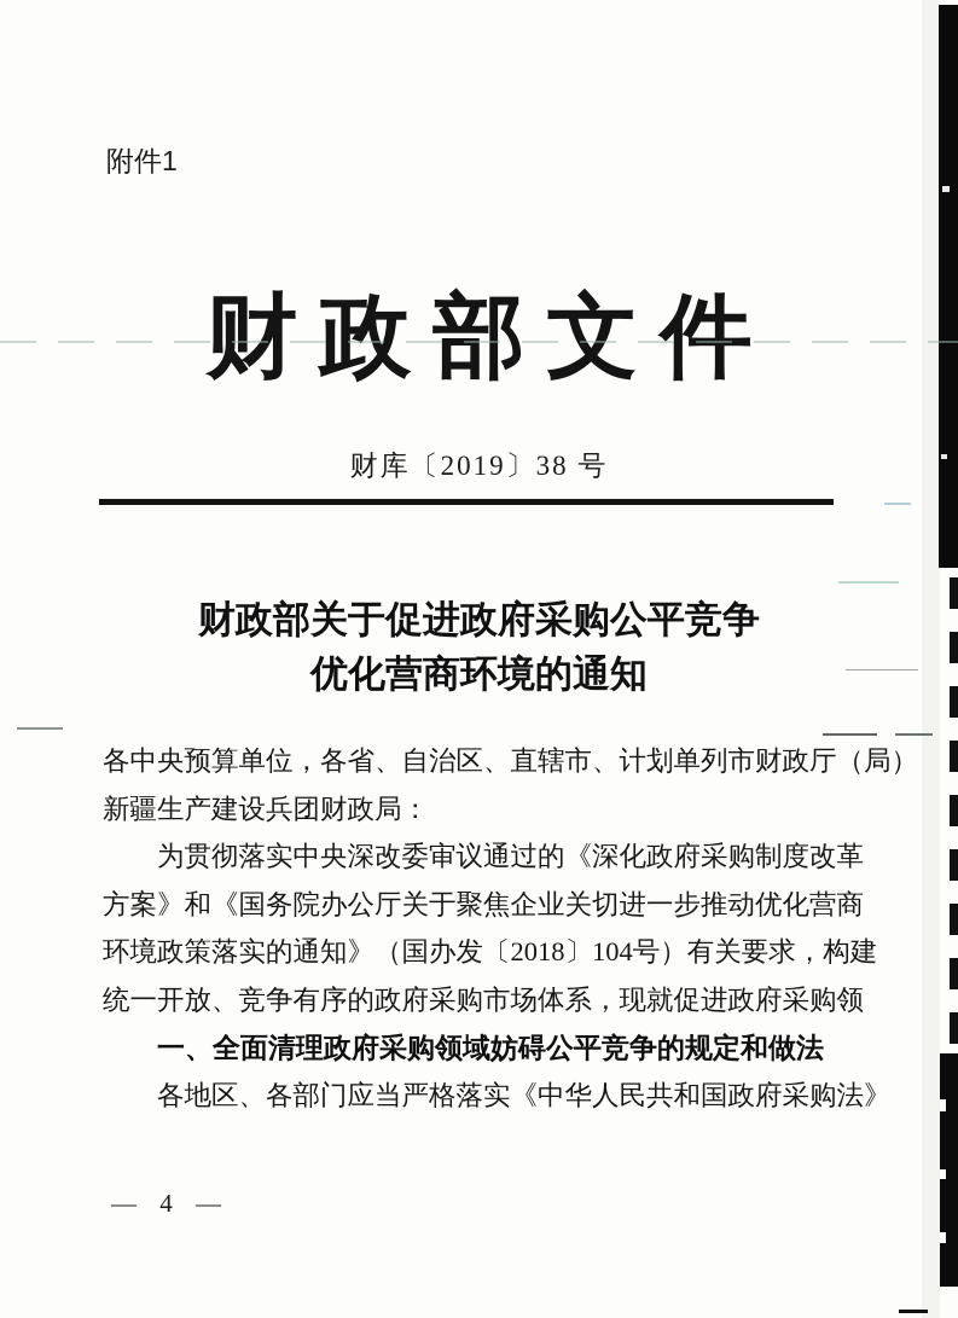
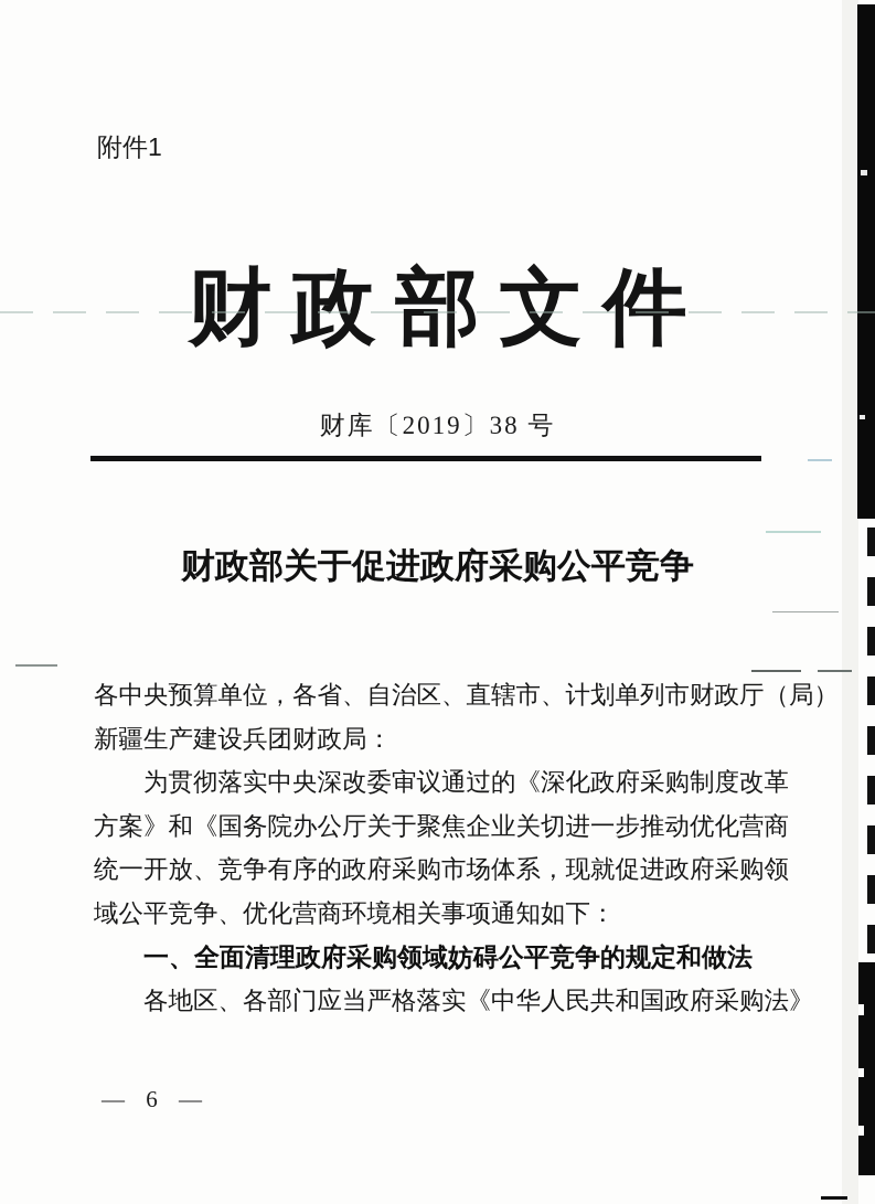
  附件1
  财政部文件
  财库〔2019〕38 号
  财政部关于促进政府采购公平竞争
- 优化营商环境的通知
  各中央预算单位，各省、自治区、直辖市、计划单列市财政厅（局）
  新疆生产建设兵团财政局：
  为贯彻落实中央深改委审议通过的《深化政府采购制度改革
  方案》和《国务院办公厅关于聚焦企业关切进一步推动优化营商
- 环境政策落实的通知》（国办发〔2018〕104号）有关要求，构建
  统一开放、竞争有序的政府采购市场体系，现就促进政府采购领
+ 域公平竞争、优化营商环境相关事项通知如下：
  一、全面清理政府采购领域妨碍公平竞争的规定和做法
  各地区、各部门应当严格落实《中华人民共和国政府采购法》
- — 4 —
+ — 6 —
